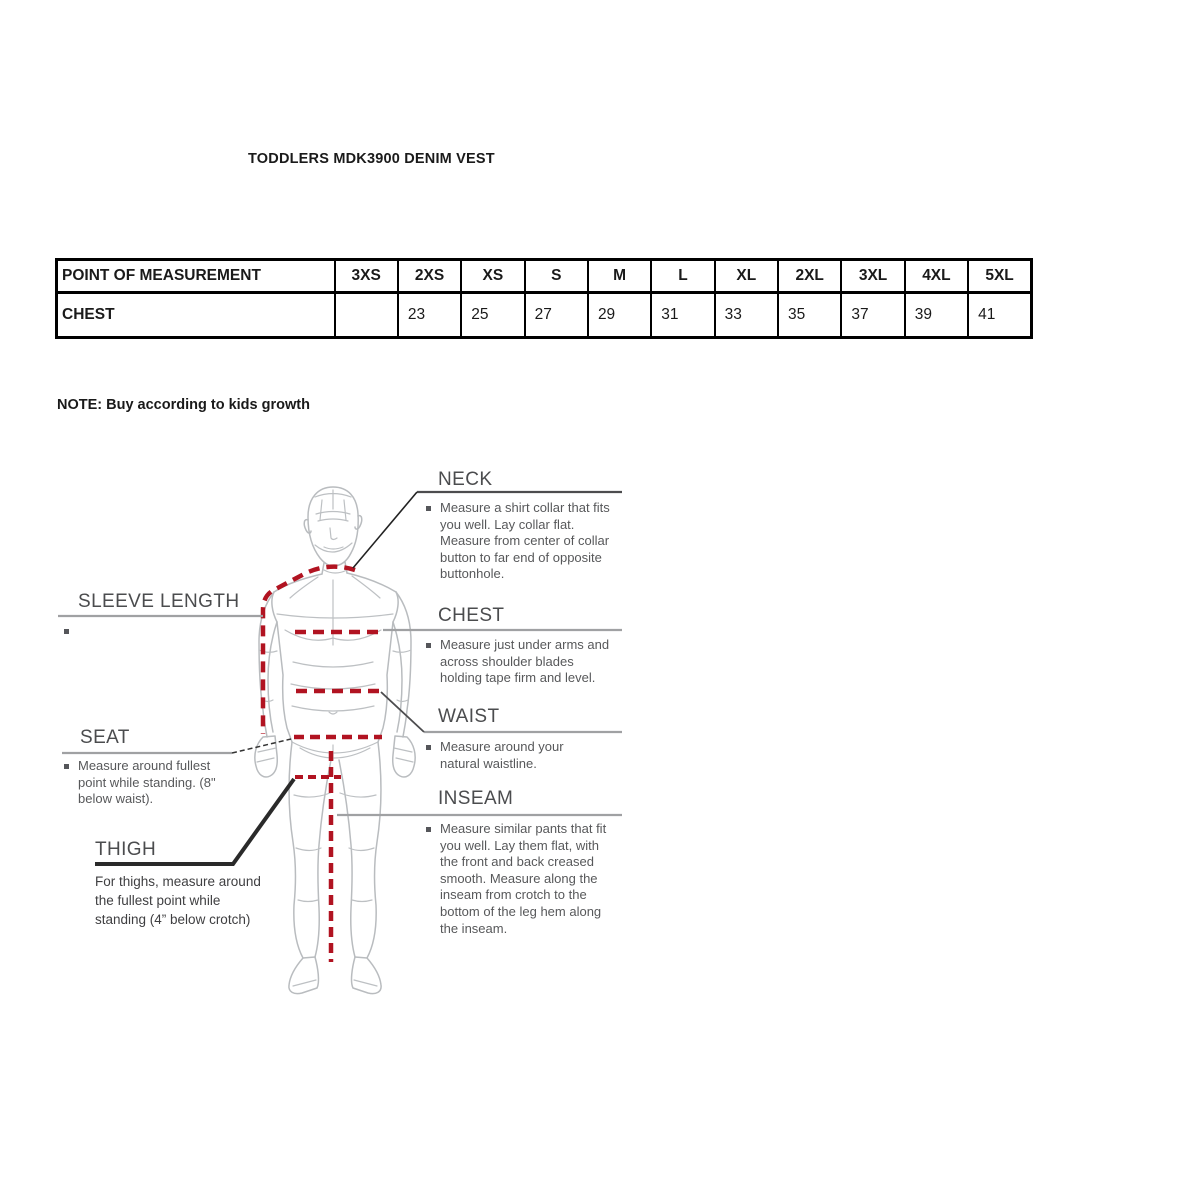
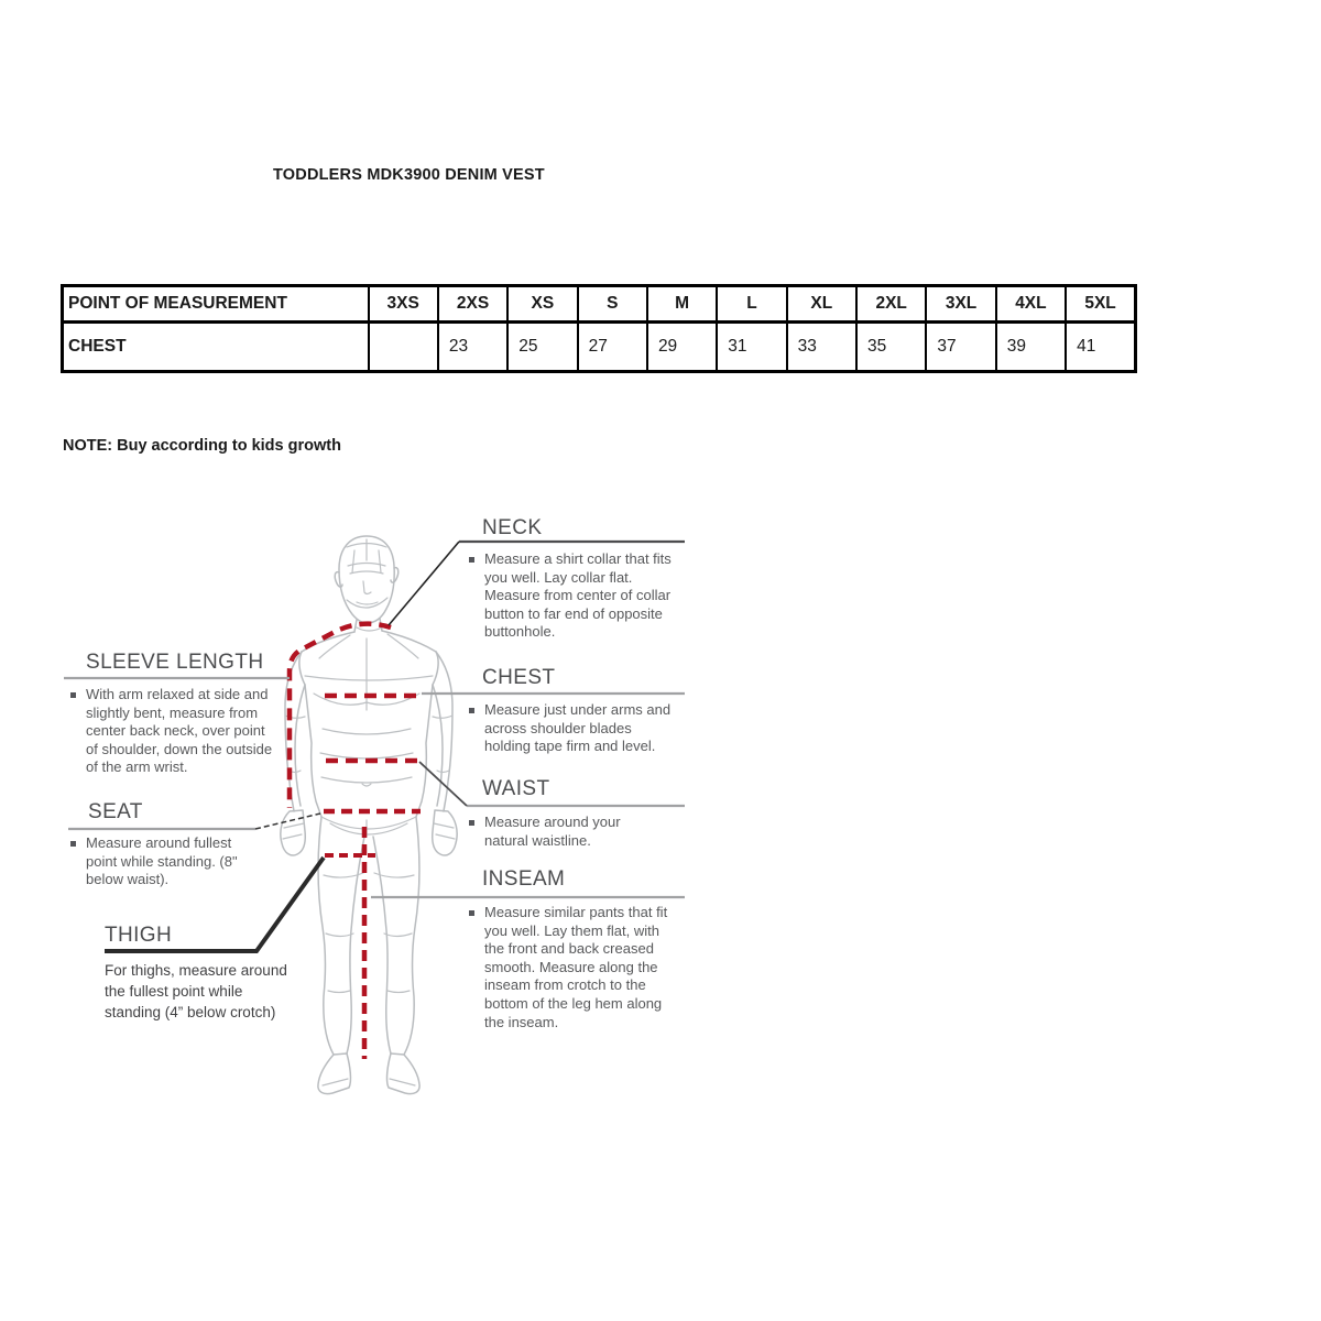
  TODDLERS MDK3900 DENIM VEST
  POINT OF MEASUREMENT	3XS	2XS	XS	S	M	L	XL	2XL	3XL	4XL	5XL
  CHEST		23	25	27	29	31	33	35	37	39	41
  NOTE: Buy according to kids growth
  NECK
  Measure a shirt collar that fits you well. Lay collar flat. Measure from center of collar button to far end of opposite buttonhole.
  CHEST
  Measure just under arms and across shoulder blades holding tape firm and level.
  WAIST
  Measure around your natural waistline.
  INSEAM
  Measure similar pants that fit you well. Lay them flat, with the front and back creased smooth. Measure along the inseam from crotch to the bottom of the leg hem along the inseam.
  SLEEVE LENGTH
+ With arm relaxed at side and slightly bent, measure from center back neck, over point of shoulder, down the outside of the arm wrist.
  SEAT
  Measure around fullest point while standing. (8" below waist).
  THIGH
  For thighs, measure around the fullest point while standing (4” below crotch)
